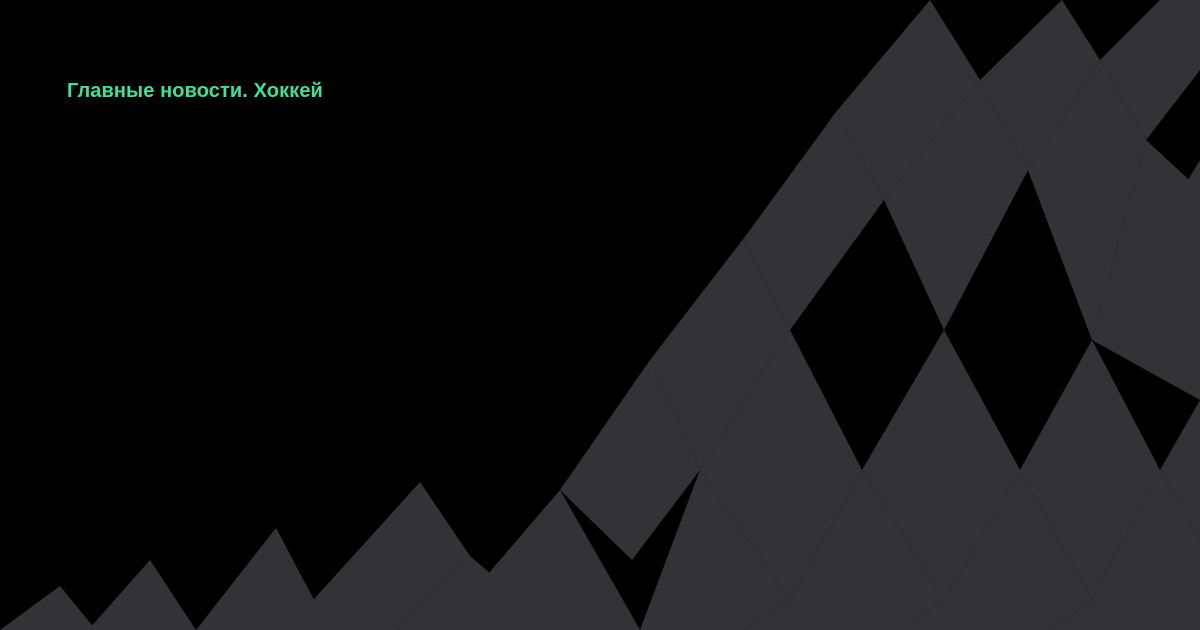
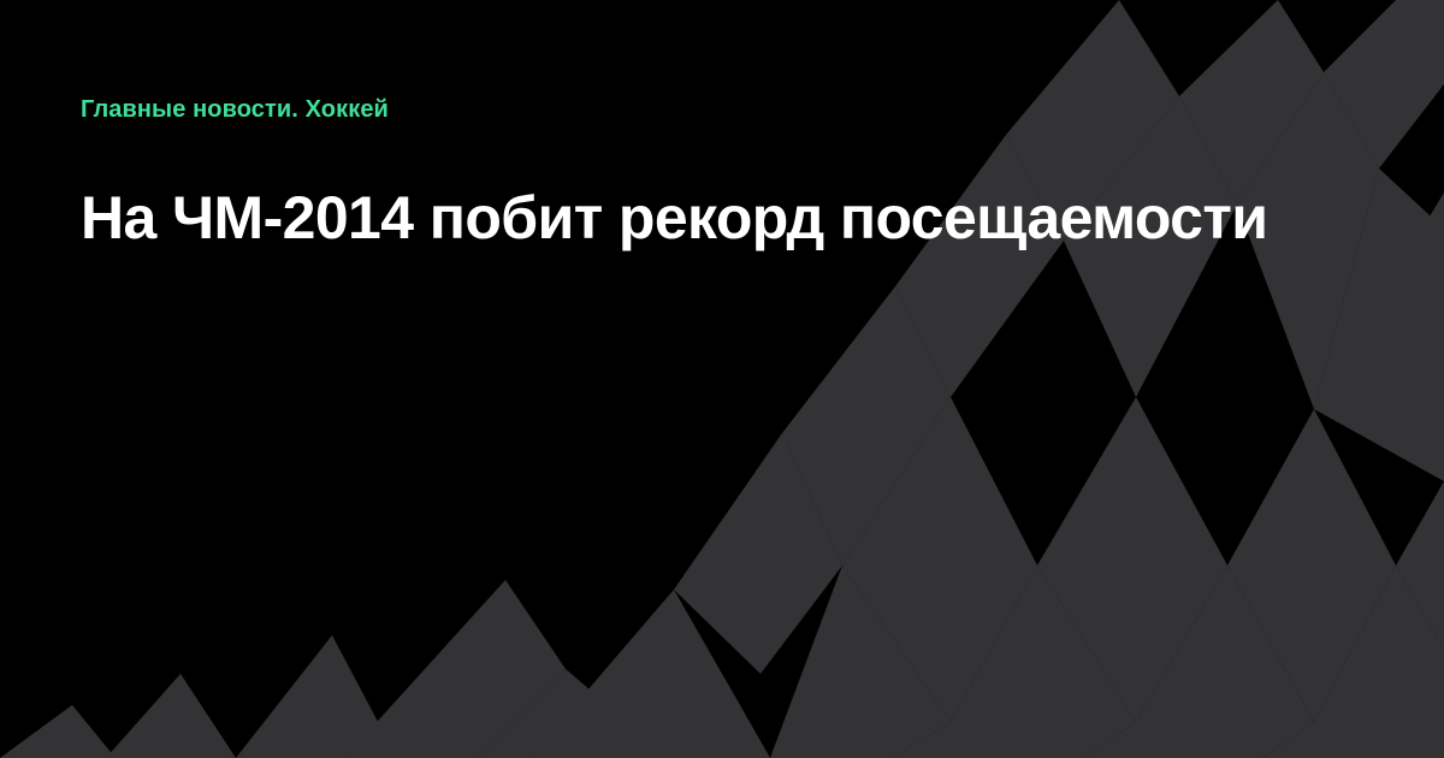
  Главные новости. Хоккей
+ На ЧМ-2014 побит рекорд посещаемости
